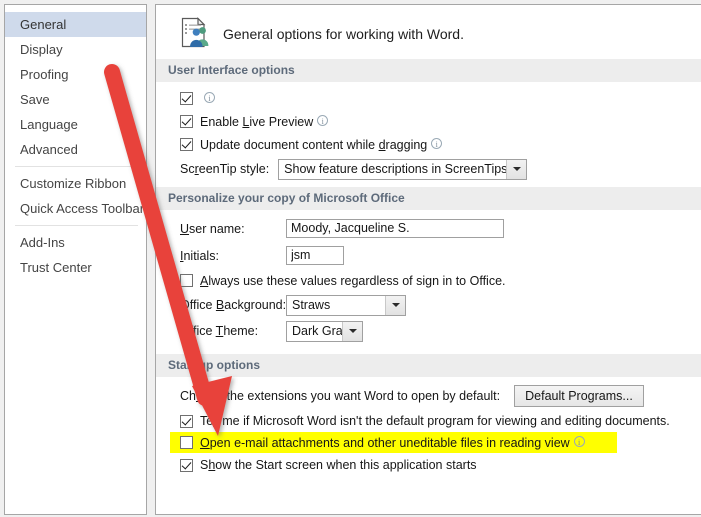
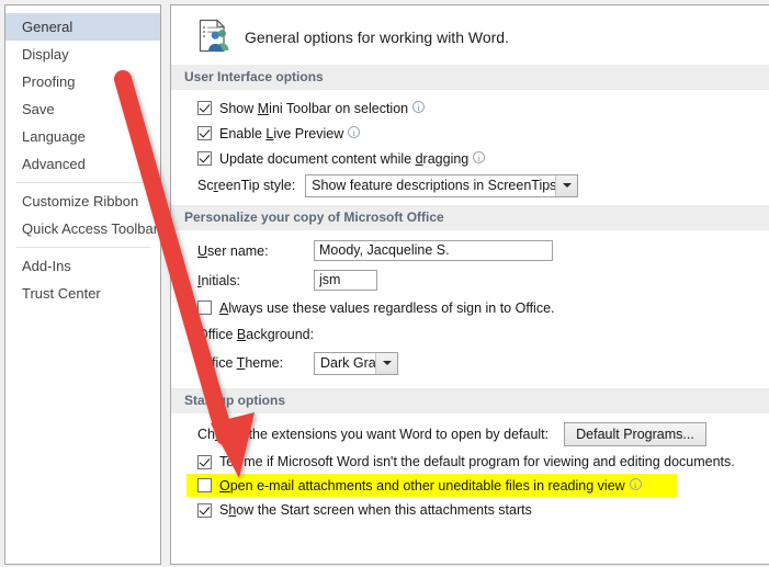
  General
  Display
  Proofing
  Save
  Language
  Advanced
  Customize Ribbon
  Quick Access Toolbar
  Add-Ins
  Trust Center
  General options for working with Word.
  User Interface options
+ Show Mini Toolbar on selection
  i
  Enable Live Preview
  i
  Update document content while dragging
  i
  ScreenTip style:
  Show feature descriptions in ScreenTips
  Personalize your copy of Microsoft Office
  User name:
  Moody, Jacqueline S.
  Initials:
  jsm
  Always use these values regardless of sign in to Office.
  ffice Background:
- Straws
  fice Theme:
  Dark Gra
  Stap options
  Ch the extensions you want Word to open by default:
  Default Programs...
  Te me if Microsoft Word isn't the default program for viewing and editing documents.
  Open e-mail attachments and other uneditable files in reading view
  i
- Show the Start screen when this application starts
+ Show the Start screen when this attachments starts
